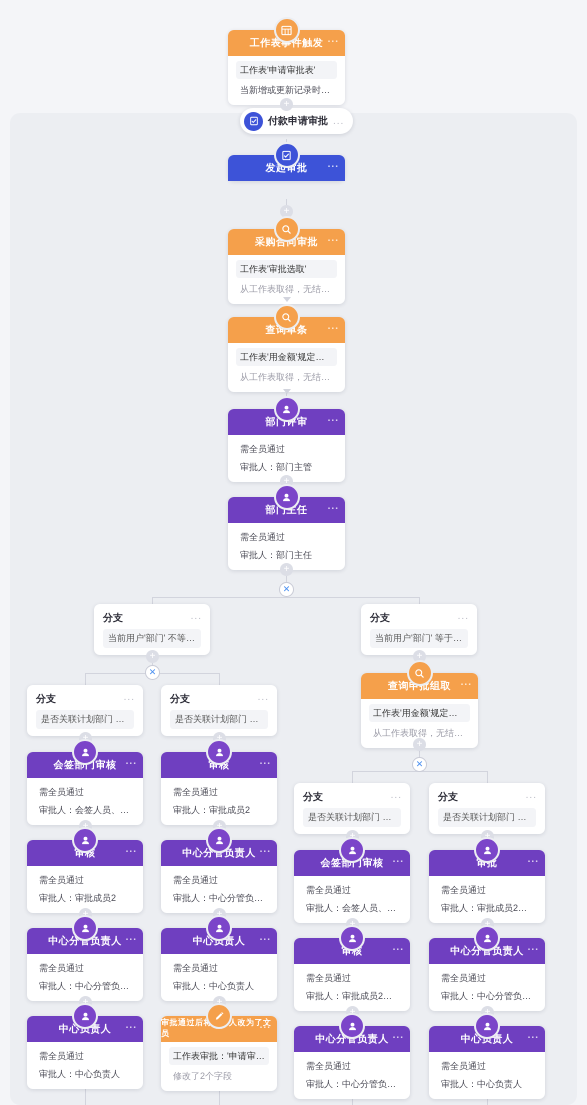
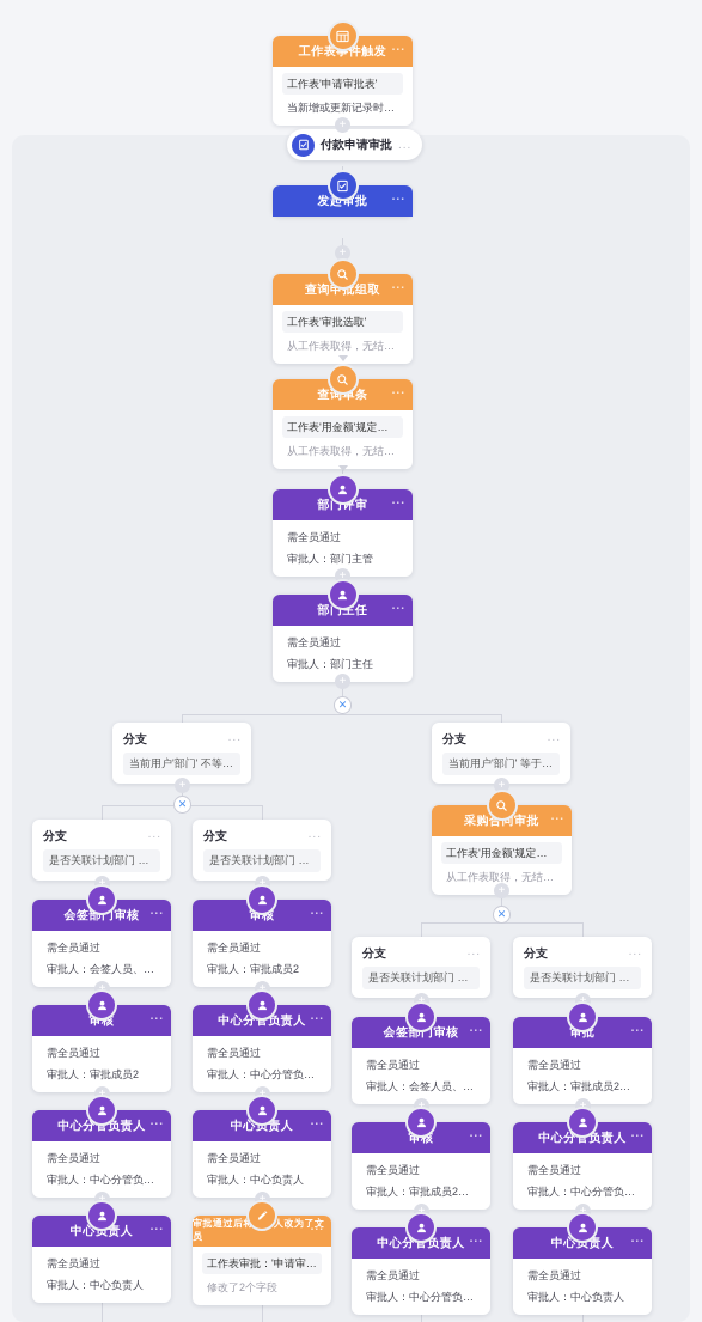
  +
  +
  +
  +
  ✕
  +
  ✕
  +
  +
  ✕
  工作表事件触发
  ...
  工作表'申请审批表'
  当新增或更新记录时触发
  付款申请审批
  ...
  发起审批
  ...
- 采购合同审批
+ 查询申批组取
  ...
  工作表'审批选取'
  从工作表取得，无结果时
  查询单条
  ...
  工作表'用金额'规定人员'
  从工作表取得，无结果时
  部门评审
  ...
  需全员通过
  审批人：部门主管
  部门主任
  ...
  需全员通过
  审批人：部门主任
  分支
  ...
  分支
  ...
- 查询申批组取
+ 采购合同审批
  ...
  工作表'用金额'规定人员'
  从工作表取得，无结果时
  分支
  是否关联计划部门 等于
  ...
  分支
  是否关联计划部门 等于
  ...
  分支
  是否关联计划部门 等于
  ...
  分支
  是否关联计划部门 等于
  ...
  会签部门审核
  ...
  需全员通过
  审批人：会签人员、评审
  审核
  ...
  需全员通过
  审批人：审批成员2
  中心分管负责人
  ...
  需全员通过
  审批人：中心分管负责人
  中心负责人
  ...
  需全员通过
  审批人：中心负责人
  审核
  ...
  需全员通过
  审批人：审批成员2
  中心分管负责人
  ...
  需全员通过
  审批人：中心分管负责人
  中心负责人
  ...
  需全员通过
  审批人：中心负责人
  审批通过后人改为了文员
  ...
  工作表审批：'申请审批
  修改了2个字段
  会签部门审核
  ...
  需全员通过
  审批人：会签人员、评审
  审核
  ...
  需全员通过
  审批人：审批成员2、评
  中心分管负责人
  ...
  需全员通过
  审批人：中心分管负责人
  审批
  ...
  需全员通过
  审批人：审批成员2、评
  中心分管负责人
  ...
  需全员通过
  审批人：中心分管负责人
  中心负责人
  ...
  需全员通过
  审批人：中心负责人
